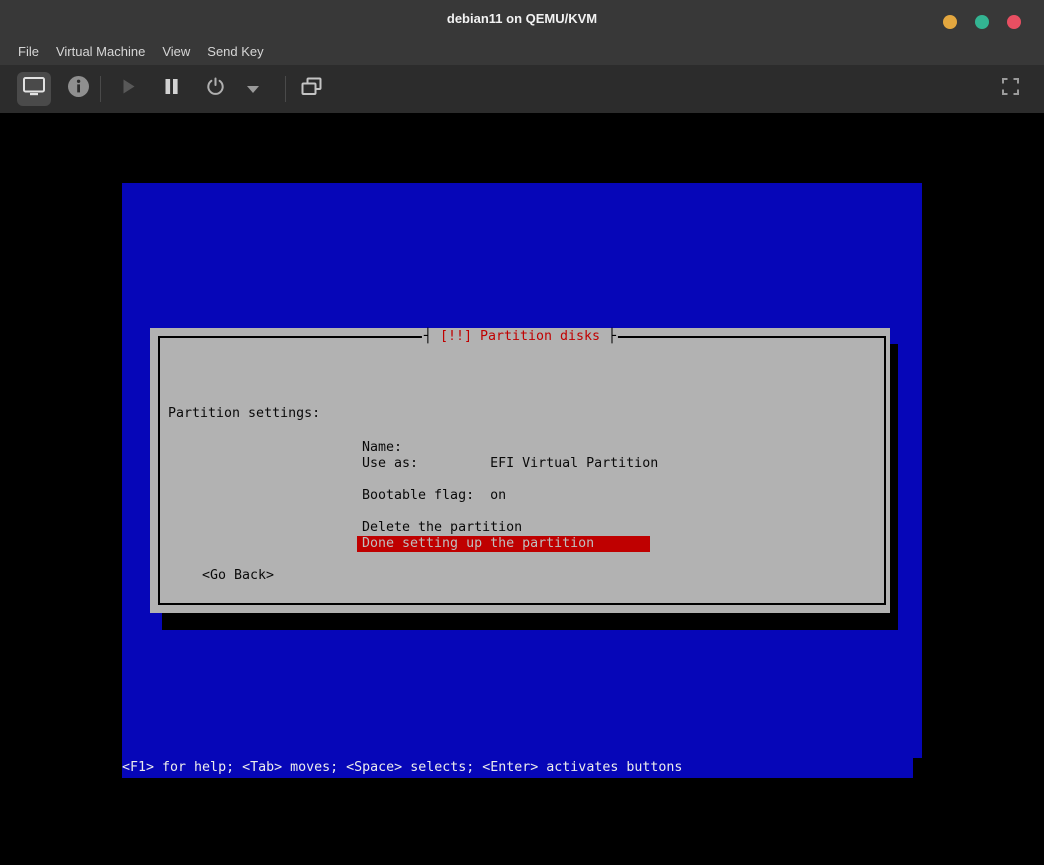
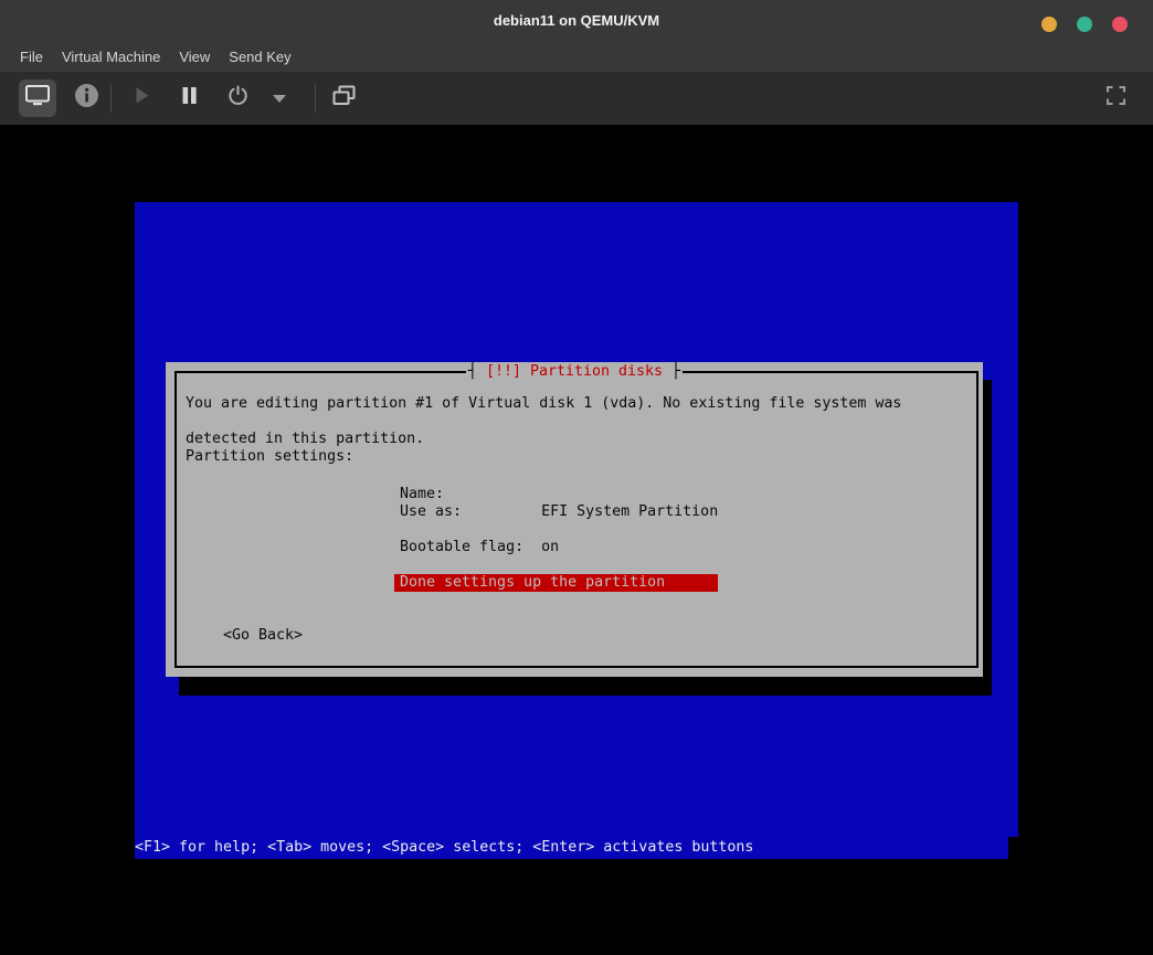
  debian11 on QEMU/KVM
  File
  Virtual Machine
  View
  Send Key
  <F1> for help; <Tab> moves; <Space> selects; <Enter> activates buttons
  ┤ [!!] Partition disks ├
+ You are editing partition #1 of Virtual disk 1 (vda). No existing file system was
+ detected in this partition.
  Partition settings:
  Name:
- Use as: EFI Virtual Partition
+ Use as: EFI System Partition
  Bootable flag: on
- Delete the partition
- Done setting up the partition
+ Done settings up the partition
  <Go Back>
